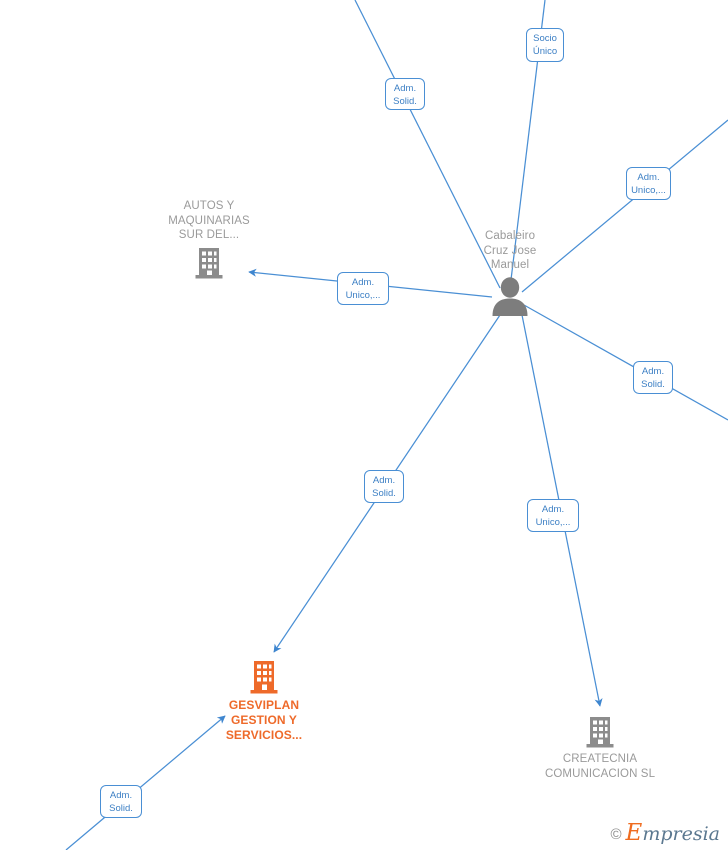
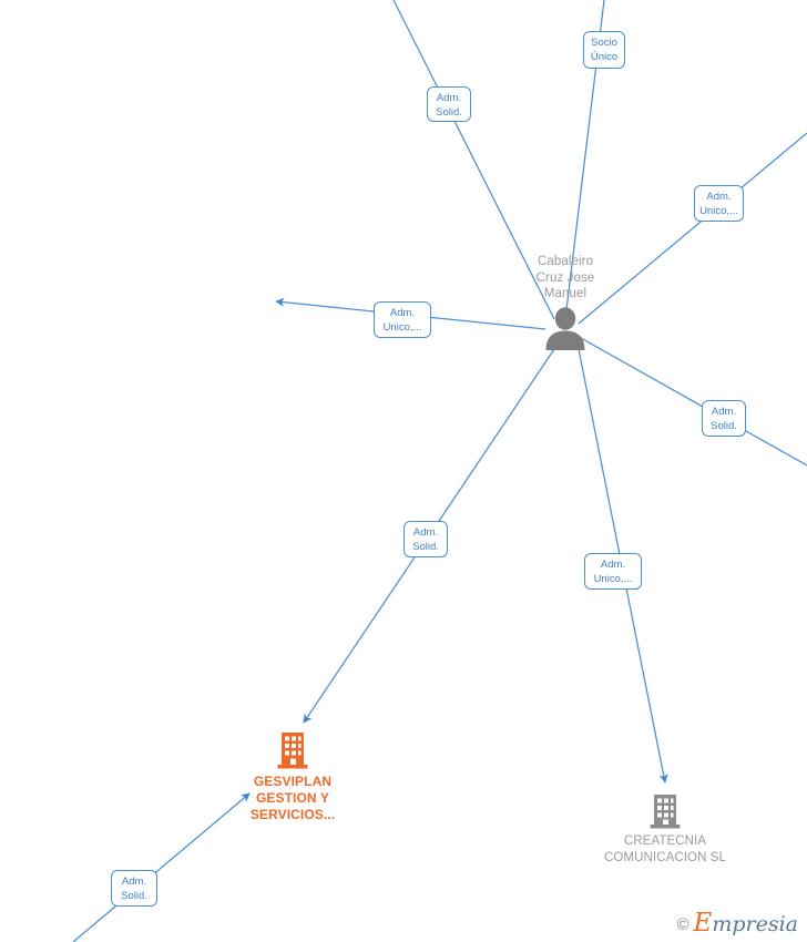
  Cabaleiro
  Cruz Jose
  Manuel
- AUTOS Y
- MAQUINARIAS
- SUR DEL...
  GESVIPLAN
  GESTION Y
  SERVICIOS...
  CREATECNIA
  COMUNICACION SL
  Adm.
  Solid.
  Socio
  Único
  Adm.
  Unico,...
  Adm.
  Unico,...
  Adm.
  Solid.
  Adm.
  Solid.
  Adm.
  Unico,...
  Adm.
  Solid.
  ©
  Empresia
